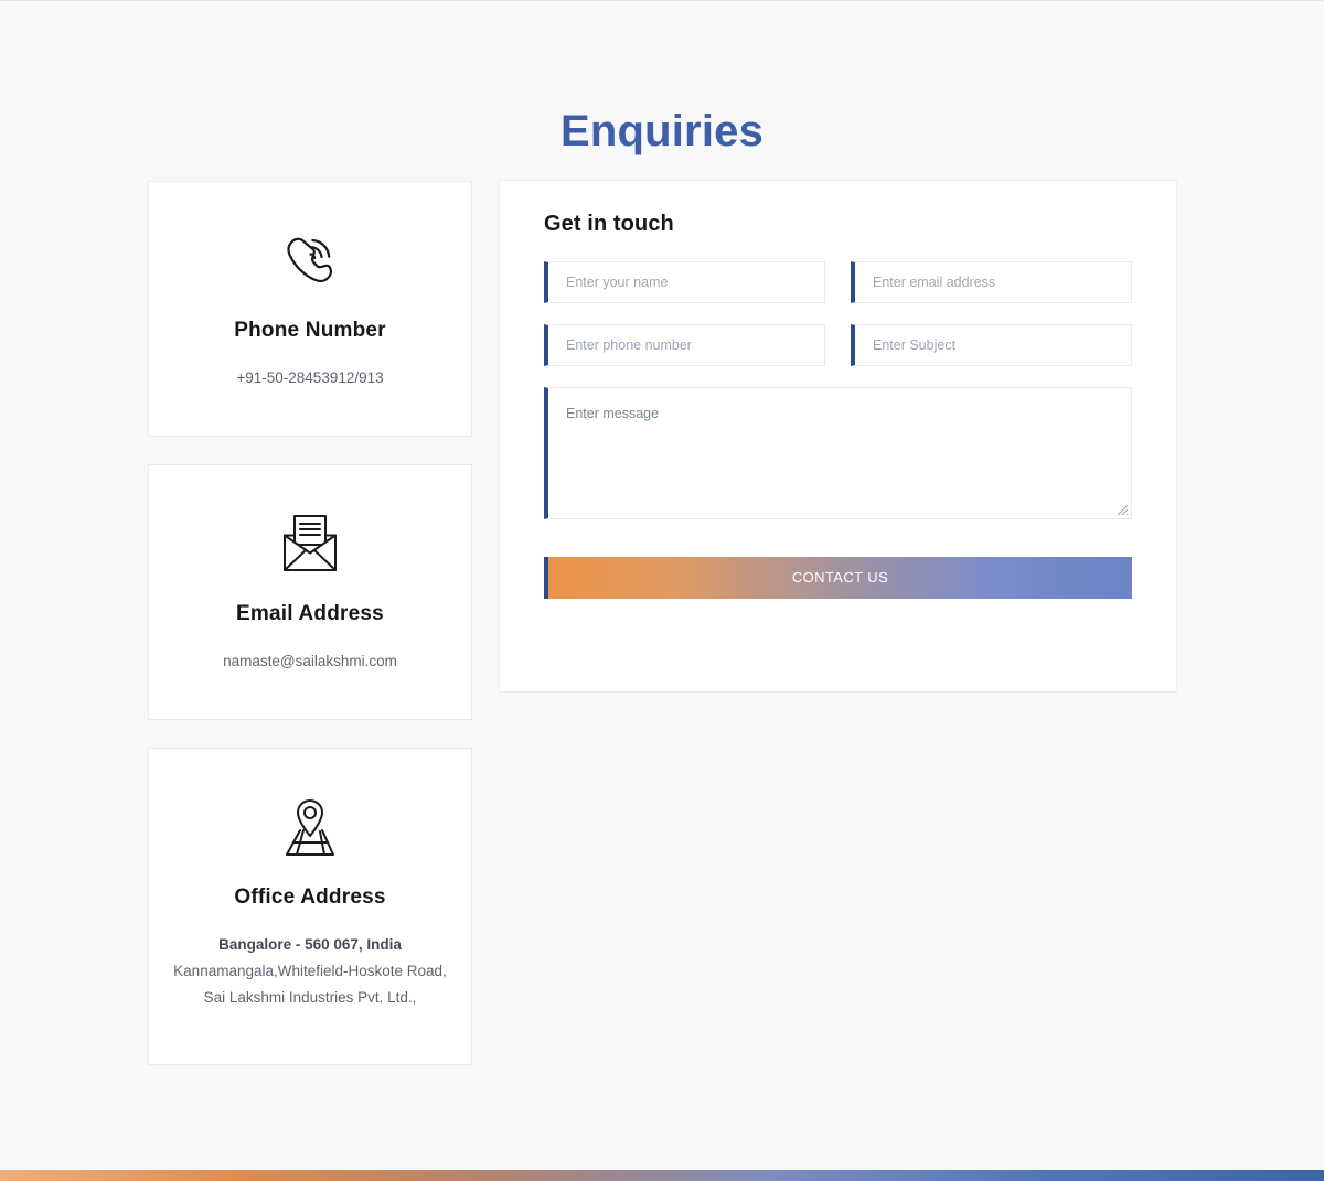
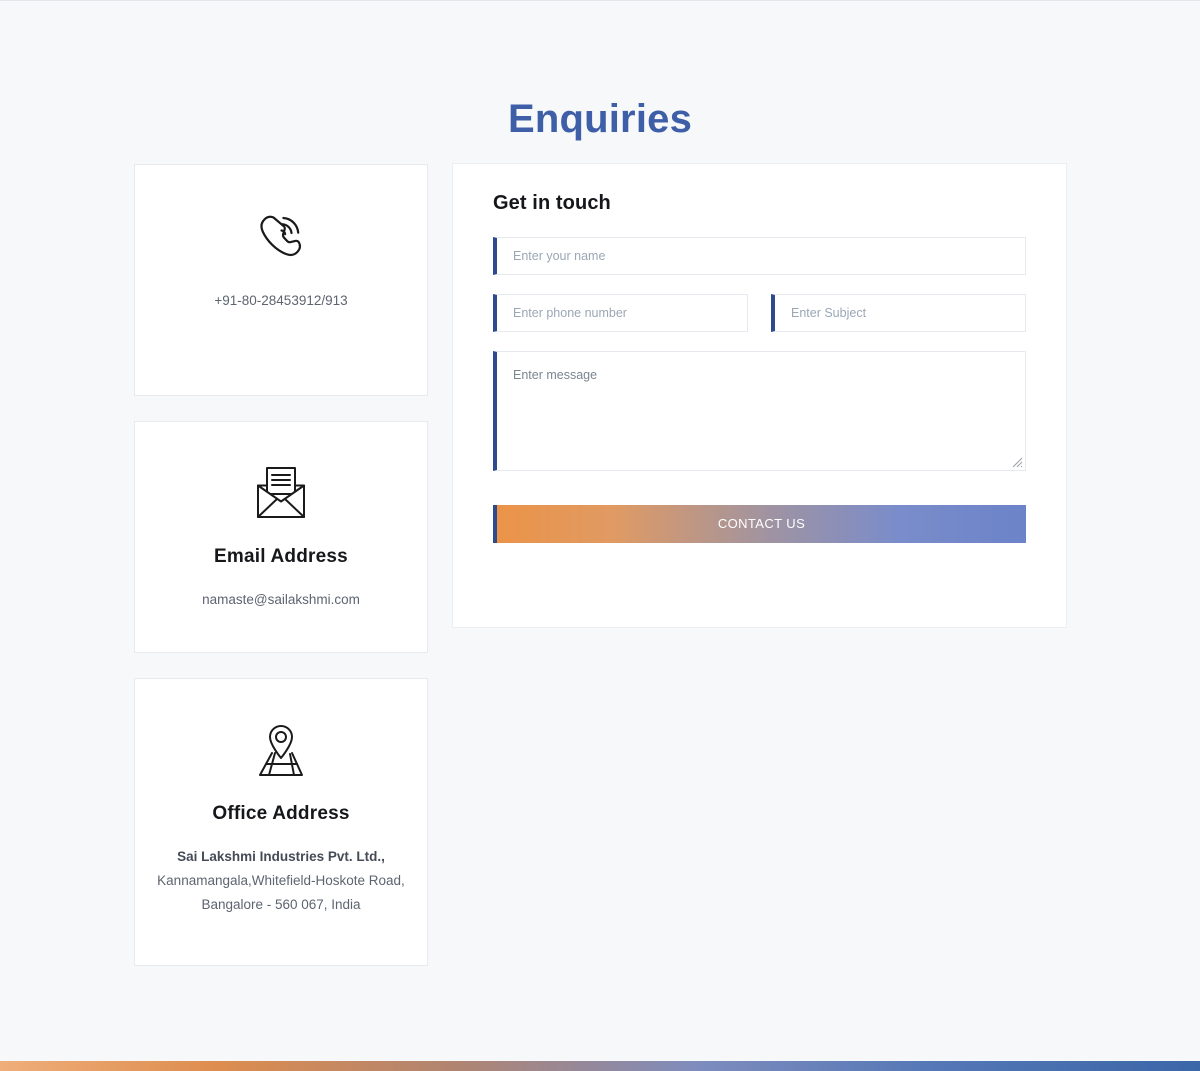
  Enquiries
- Phone Number
- +91-50-28453912/913
+ +91-80-28453912/913
  Email Address
  namaste@sailakshmi.com
  Office Address
- Bangalore - 560 067, India
+ Sai Lakshmi Industries Pvt. Ltd.,
  Kannamangala,Whitefield-Hoskote Road,
- Sai Lakshmi Industries Pvt. Ltd.,
+ Bangalore - 560 067, India
  Get in touch
  Enter your name
- Enter email address
  Enter phone number
  Enter Subject
  Enter message
  CONTACT US
